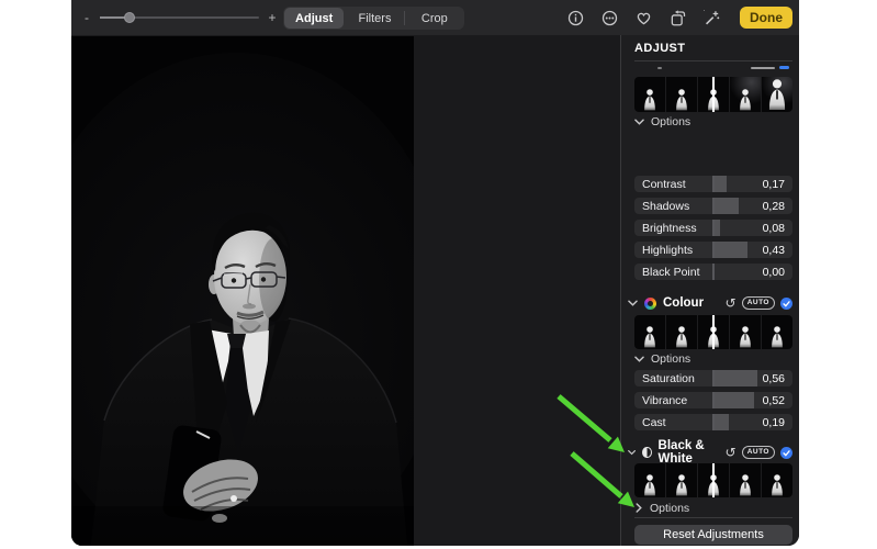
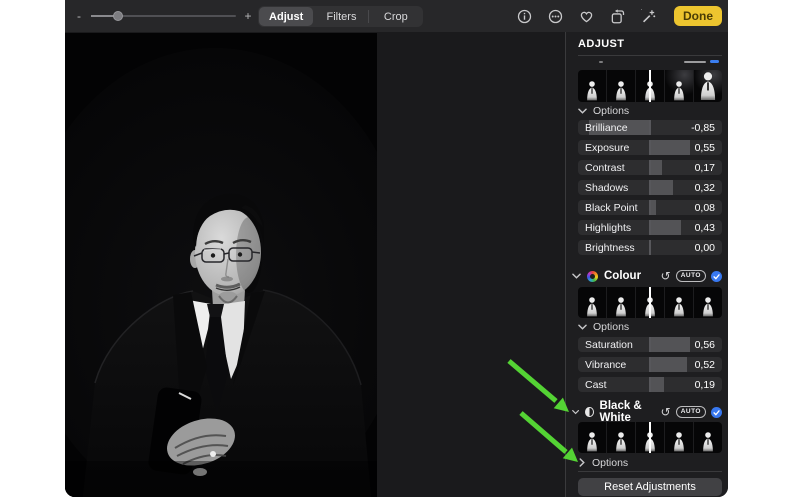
  -
  +
  Adjust
  Filters
  Crop
  Done
  ADJUST
  Options
+ Brilliance
+ -0,85
+ Exposure
+ 0,55
  Contrast
  0,17
  Shadows
- 0,28
+ 0,32
- Brightness
+ Black Point
  0,08
  Highlights
  0,43
- Black Point
+ Brightness
  0,00
  Colour
  ↺
  Options
  Saturation
  0,56
  Vibrance
  0,52
  Cast
  0,19
  Black & White
  ↺
  Options
  Reset Adjustments
